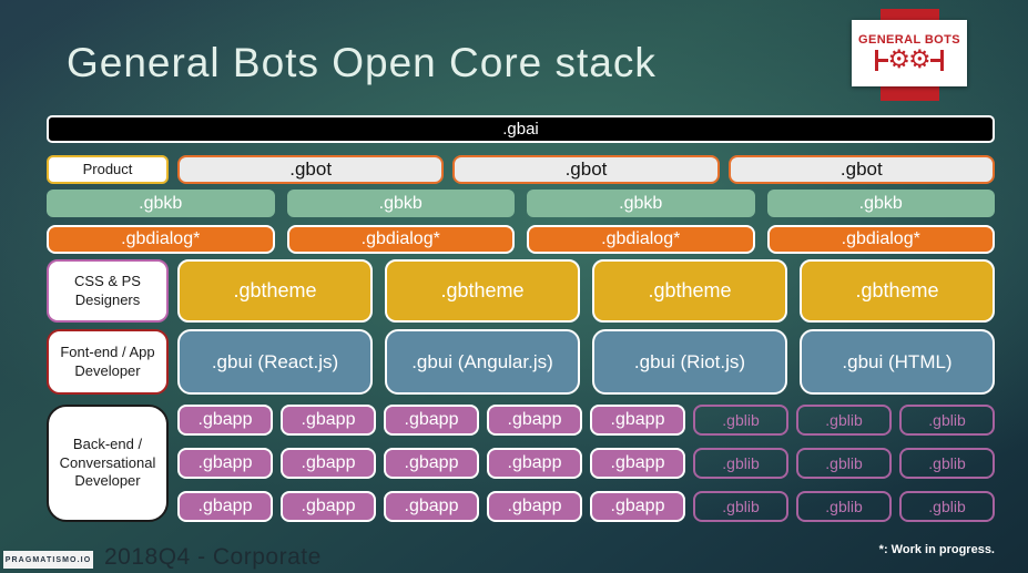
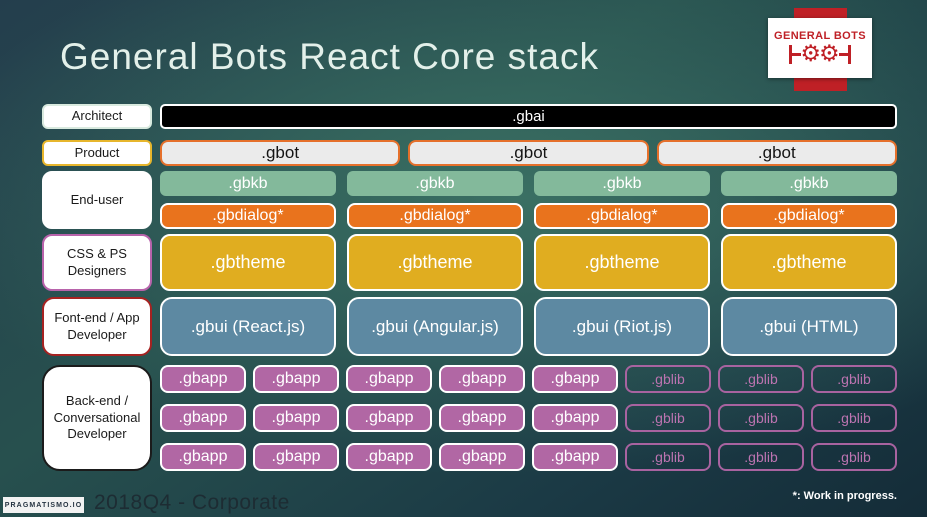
- General Bots Open Core stack
+ General Bots React Core stack
  GENERAL BOTS
  ⚙
  ⚙
+ Architect
  .gbai
  Product
  .gbot
  .gbot
  .gbot
+ End-user
  .gbkb
  .gbkb
  .gbkb
  .gbkb
  .gbdialog*
  .gbdialog*
  .gbdialog*
  .gbdialog*
  CSS & PS
  Designers
  .gbtheme
  .gbtheme
  .gbtheme
  .gbtheme
  Font-end / App
  Developer
  .gbui (React.js)
  .gbui (Angular.js)
  .gbui (Riot.js)
  .gbui (HTML)
  Back-end /
  Conversational
  Developer
  .gbapp
  .gbapp
  .gbapp
  .gbapp
  .gbapp
  .gblib
  .gblib
  .gblib
  .gbapp
  .gbapp
  .gbapp
  .gbapp
  .gbapp
  .gblib
  .gblib
  .gblib
  .gbapp
  .gbapp
  .gbapp
  .gbapp
  .gbapp
  .gblib
  .gblib
  .gblib
  2018Q4 - Corporate
  *: Work in progress.
